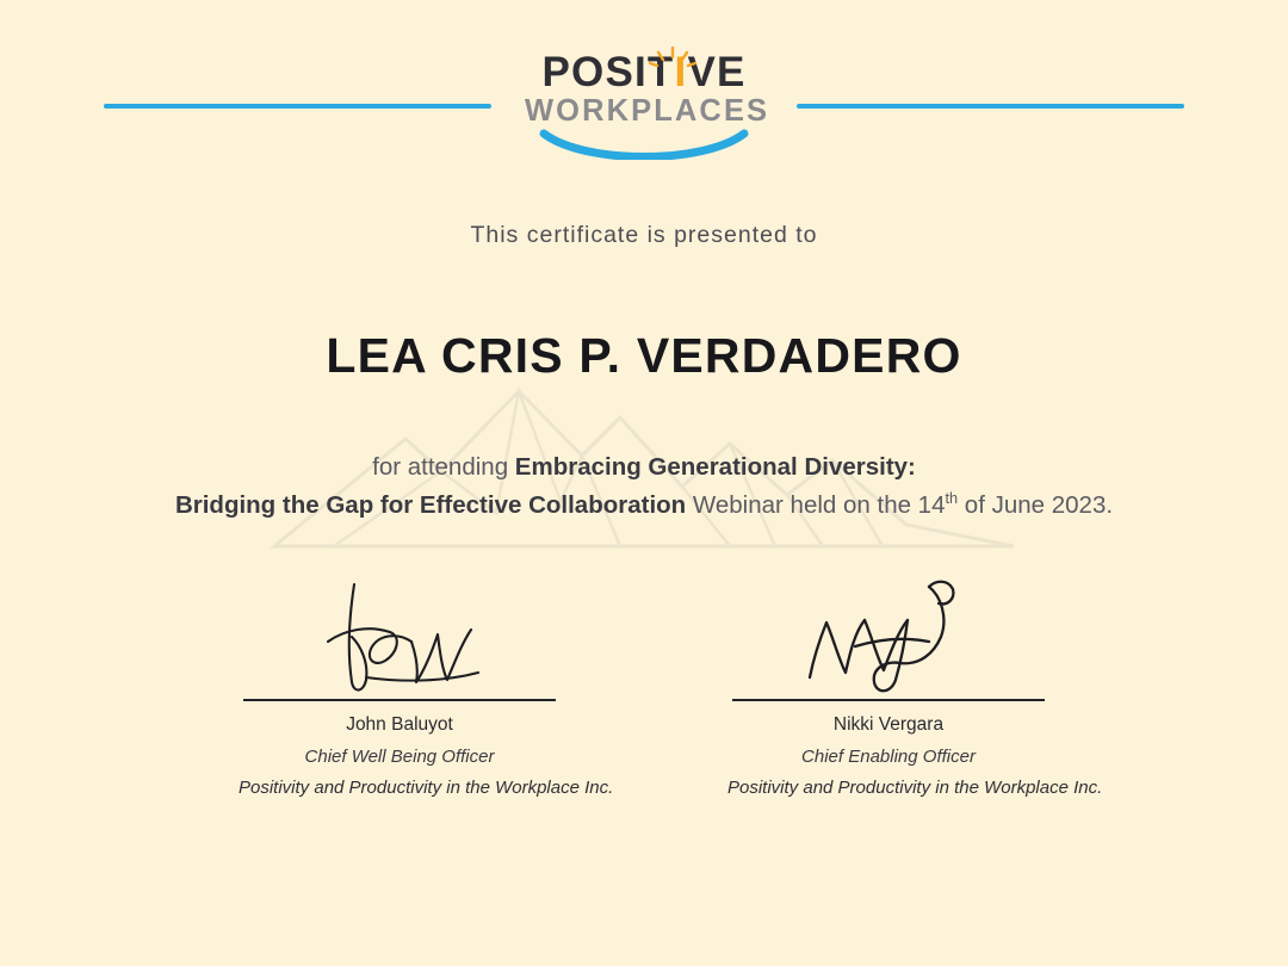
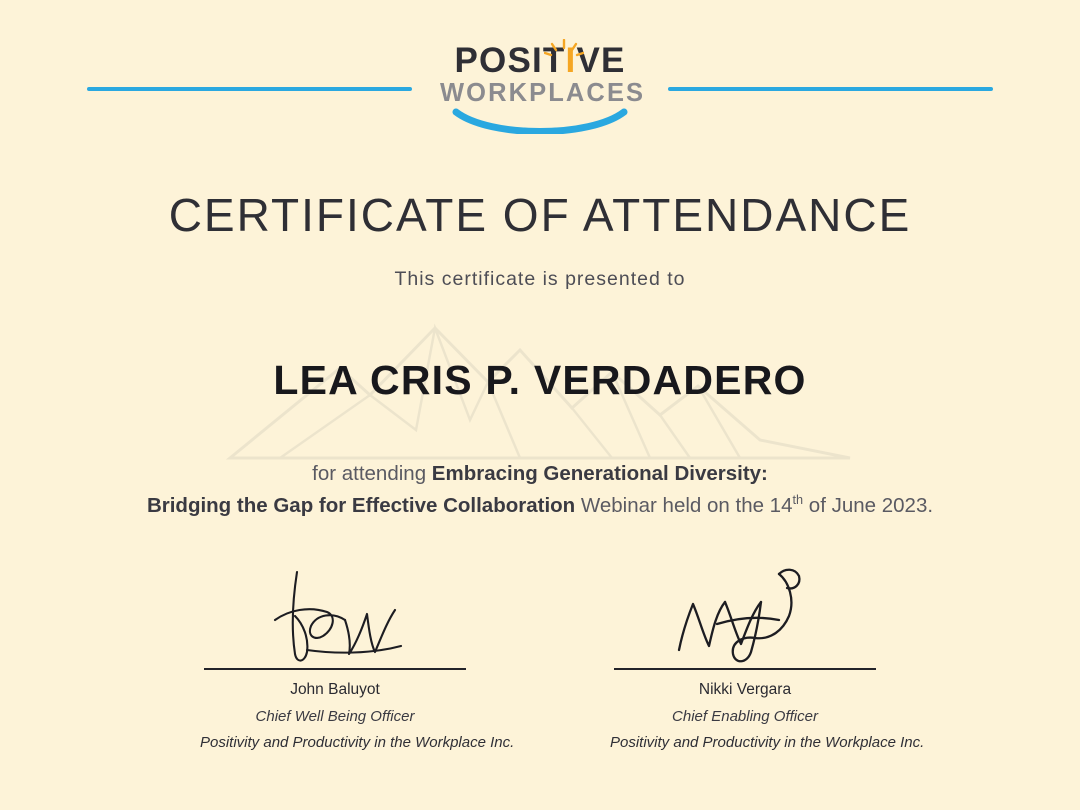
  POSITIVE
  WORKPLACES
+ CERTIFICATE OF ATTENDANCE
  This certificate is presented to
  LEA CRIS P. VERDADERO
  for attending Embracing Generational Diversity:
  Bridging the Gap for Effective Collaboration Webinar held on the 14th of June 2023.
  John Baluyot
  Chief Well Being Officer
  Positivity and Productivity in the Workplace Inc.
  Nikki Vergara
  Chief Enabling Officer
  Positivity and Productivity in the Workplace Inc.
